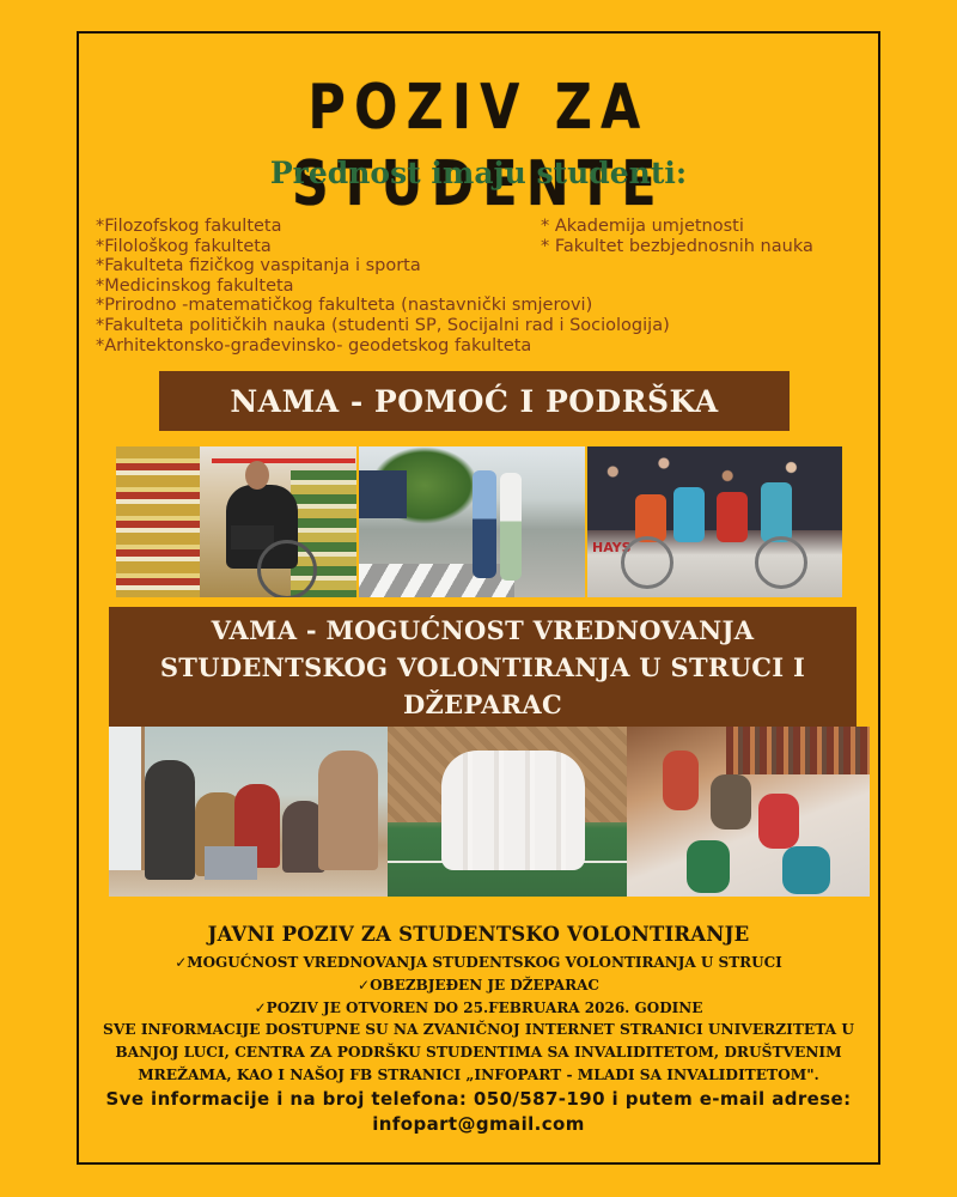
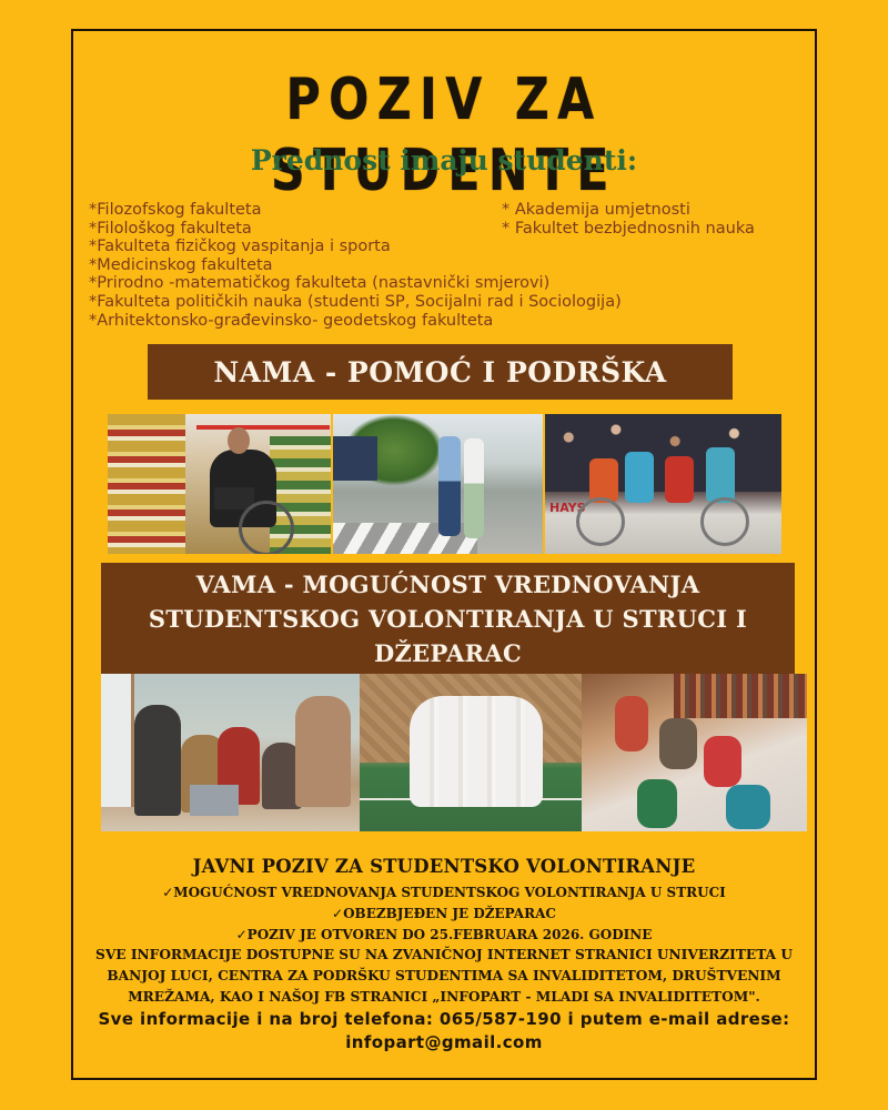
  POZIV ZA STUDENTE
  Prednost imaju studenti:
  *Filozofskog fakulteta
  *Filološkog fakulteta
  *Fakulteta fizičkog vaspitanja i sporta
  *Medicinskog fakulteta
  *Prirodno -matematičkog fakulteta (nastavnički smjerovi)
  *Fakulteta političkih nauka (studenti SP, Socijalni rad i Sociologija)
  *Arhitektonsko-građevinsko- geodetskog fakulteta
  * Akademija umjetnosti
  * Fakultet bezbjednosnih nauka
  NAMA - POMOĆ I PODRŠKA
  HAYS
  VAMA - MOGUĆNOST VREDNOVANJA STUDENTSKOG VOLONTIRANJA U STRUCI I DŽEPARAC
  JAVNI POZIV ZA STUDENTSKO VOLONTIRANJE
  ✓MOGUĆNOST VREDNOVANJA STUDENTSKOG VOLONTIRANJA U STRUCI
  ✓OBEZBJEĐEN JE DŽEPARAC
  ✓POZIV JE OTVOREN DO 25.FEBRUARA 2026. GODINE
  SVE INFORMACIJE DOSTUPNE SU NA ZVANIČNOJ INTERNET STRANICI UNIVERZITETA U BANJOJ LUCI, CENTRA ZA PODRŠKU STUDENTIMA SA INVALIDITETOM, DRUŠTVENIM MREŽAMA, KAO I NAŠOJ FB STRANICI „INFOPART - MLADI SA INVALIDITETOM".
- Sve informacije i na broj telefona: 050/587-190 i putem e-mail adrese: infopart@gmail.com
+ Sve informacije i na broj telefona: 065/587-190 i putem e-mail adrese: infopart@gmail.com
